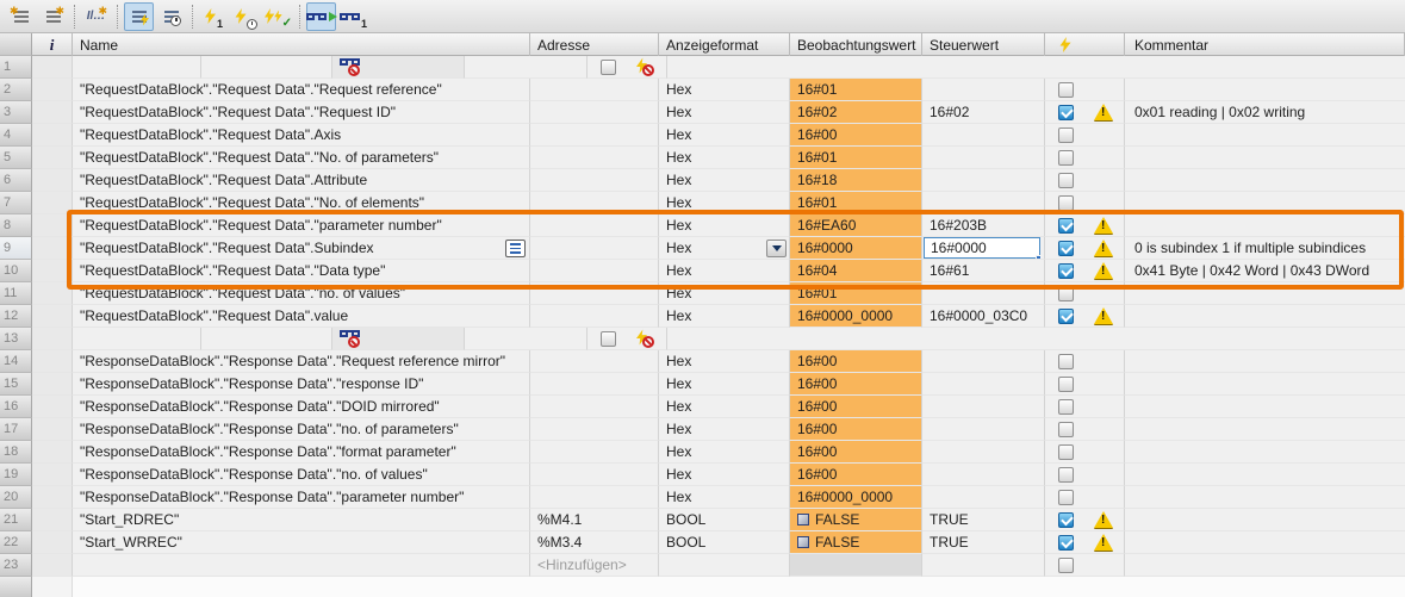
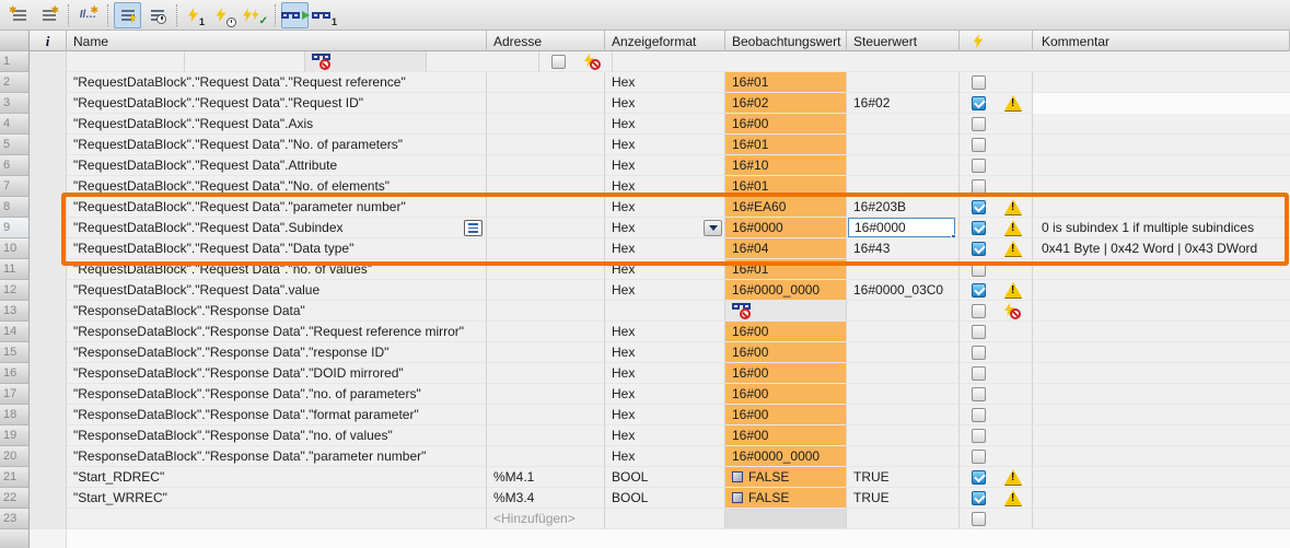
  ✱
  ✱
  Il…
  ✱
  1
  ✓
  1
  i
  Name
  Adresse
  Anzeigeformat
  Beobachtungswert
  Steuerwert
  Kommentar
  1
  2
  "RequestDataBlock"."Request Data"."Request reference"
  Hex
  16#01
  3
  "RequestDataBlock"."Request Data"."Request ID"
  Hex
  16#02
  16#02
- 0x01 reading | 0x02 writing
  4
  "RequestDataBlock"."Request Data".Axis
  Hex
  16#00
  5
  "RequestDataBlock"."Request Data"."No. of parameters"
  Hex
  16#01
  6
  "RequestDataBlock"."Request Data".Attribute
  Hex
- 16#18
+ 16#10
  7
  "RequestDataBlock"."Request Data"."No. of elements"
  Hex
  16#01
  8
  "RequestDataBlock"."Request Data"."parameter number"
  Hex
  16#EA60
  16#203B
  9
  "RequestDataBlock"."Request Data".Subindex
  Hex
  16#0000
  16#0000
  0 is subindex 1 if multiple subindices
  10
  "RequestDataBlock"."Request Data"."Data type"
  Hex
  16#04
- 16#61
+ 16#43
  0x41 Byte | 0x42 Word | 0x43 DWord
  11
  "RequestDataBlock"."Request Data"."no. of values"
  Hex
  16#01
  12
  "RequestDataBlock"."Request Data".value
  Hex
  16#0000_0000
  16#0000_03C0
  13
+ "ResponseDataBlock"."Response Data"
  14
  "ResponseDataBlock"."Response Data"."Request reference mirror"
  Hex
  16#00
  15
  "ResponseDataBlock"."Response Data"."response ID"
  Hex
  16#00
  16
  "ResponseDataBlock"."Response Data"."DOID mirrored"
  Hex
  16#00
  17
  "ResponseDataBlock"."Response Data"."no. of parameters"
  Hex
  16#00
  18
  "ResponseDataBlock"."Response Data"."format parameter"
  Hex
  16#00
  19
  "ResponseDataBlock"."Response Data"."no. of values"
  Hex
  16#00
  20
  "ResponseDataBlock"."Response Data"."parameter number"
  Hex
  16#0000_0000
  21
  "Start_RDREC"
  %M4.1
  BOOL
  FALSE
  TRUE
  22
  "Start_WRREC"
  %M3.4
  BOOL
  FALSE
  TRUE
  23
  <Hinzufügen>
